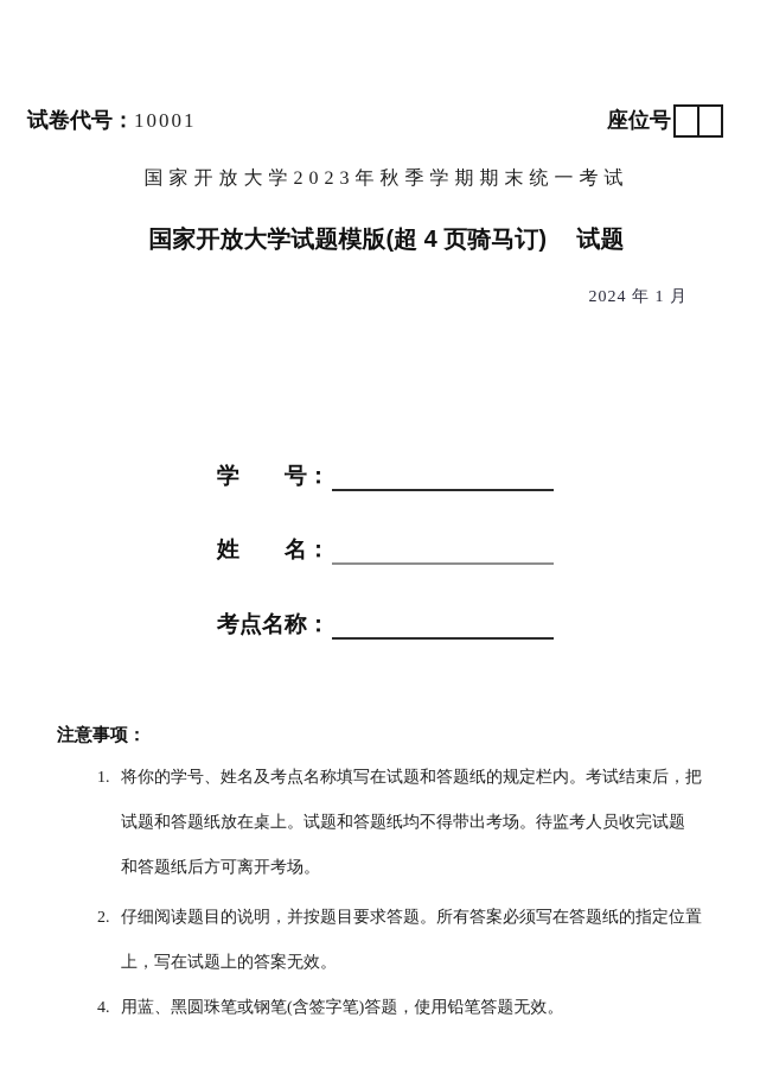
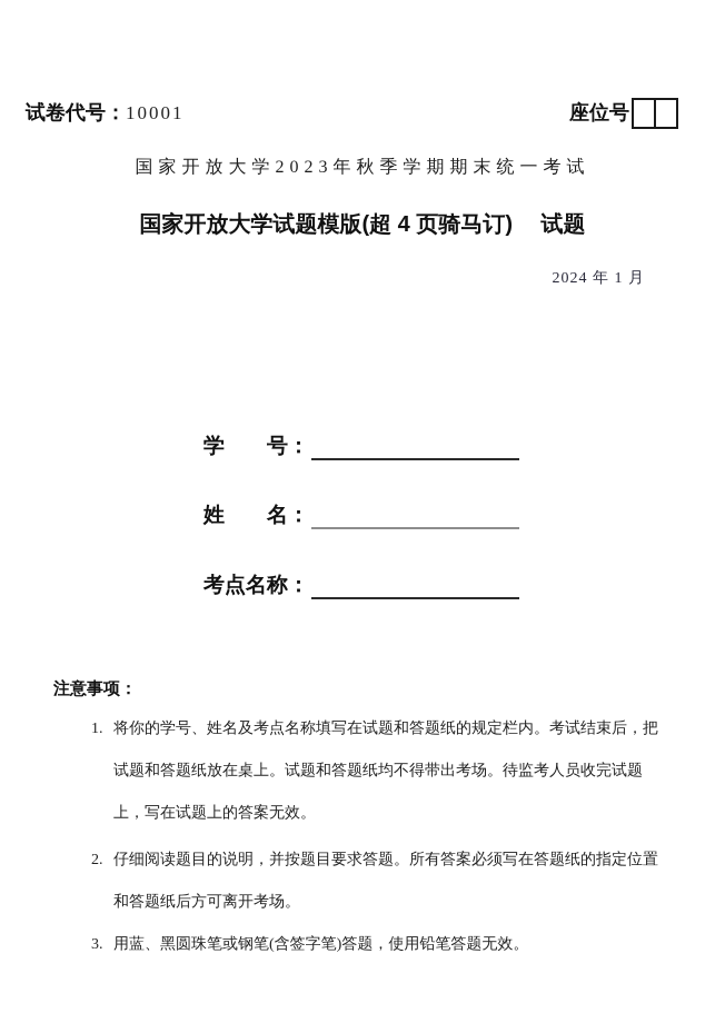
  试卷代号：10001
  座位号
  国家开放大学2023年秋季学期期末统一考试
  国家开放大学试题模版(超 4 页骑马订) 试题
  2024 年 1 月
  学号：
  姓名：
  考点名称：
  注意事项：
  1.
  将你的学号、姓名及考点名称填写在试题和答题纸的规定栏内。考试结束后，把
  试题和答题纸放在桌上。试题和答题纸均不得带出考场。待监考人员收完试题
- 和答题纸后方可离开考场。
+ 上，写在试题上的答案无效。
  2.
  仔细阅读题目的说明，并按题目要求答题。所有答案必须写在答题纸的指定位置
- 上，写在试题上的答案无效。
+ 和答题纸后方可离开考场。
- 4.
+ 3.
  用蓝、黑圆珠笔或钢笔(含签字笔)答题，使用铅笔答题无效。
